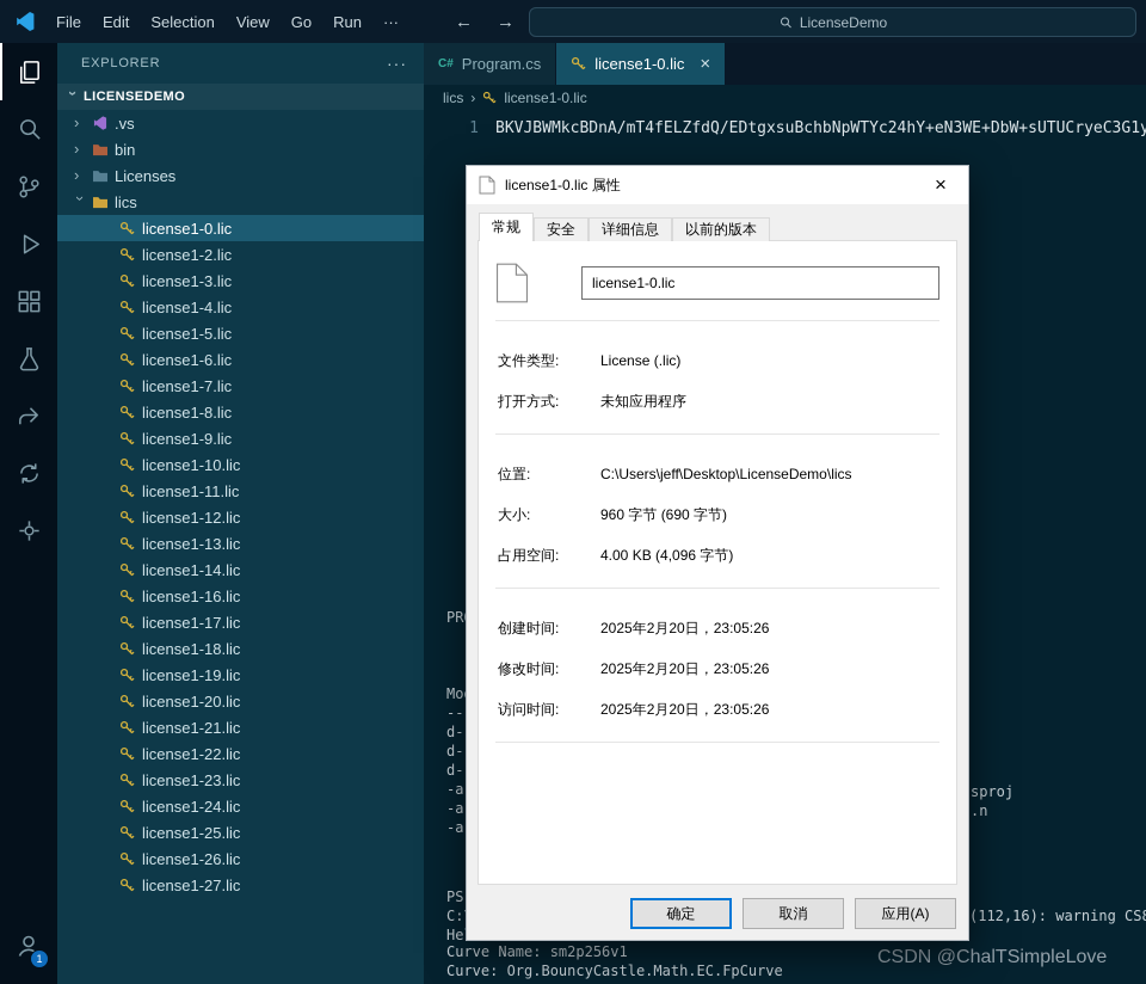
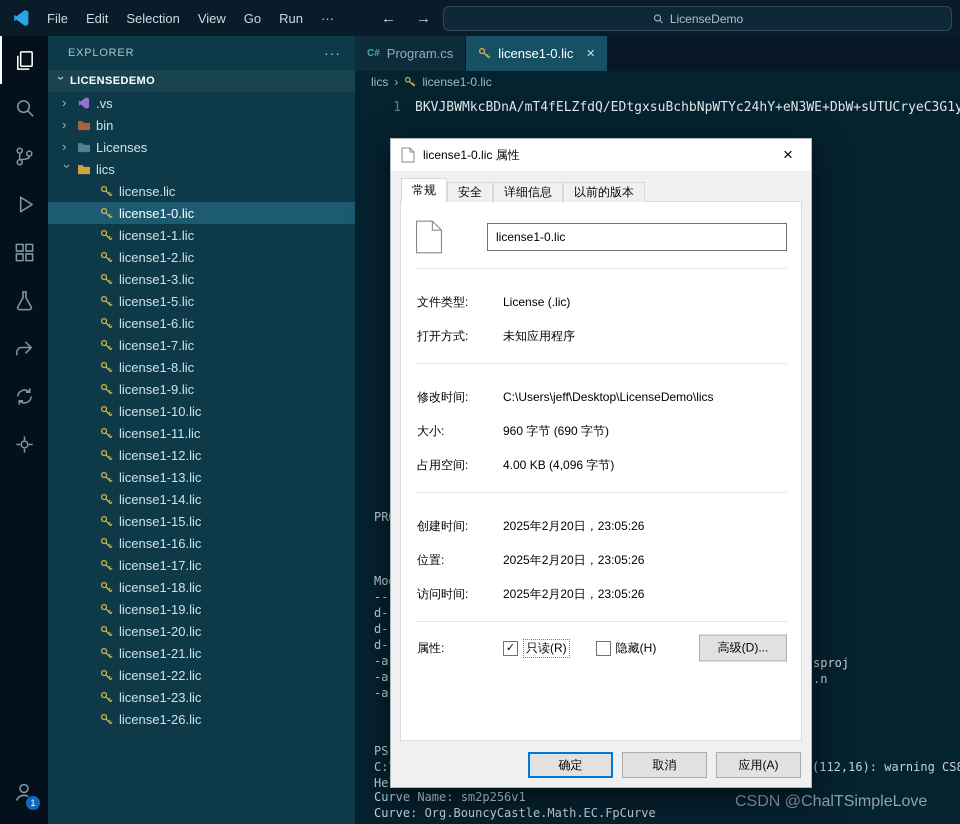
  File
  Edit
  Selection
  View
  Go
  Run
  ···
  ←
  →
  LicenseDemo
  1
  EXPLORER
  ···
  LICENSEDEMO
  ›
  .vs
  ›
  bin
  ›
  Licenses
  lics
+ license.lic
  license1-0.lic
+ license1-1.lic
  license1-2.lic
  license1-3.lic
- license1-4.lic
  license1-5.lic
  license1-6.lic
  license1-7.lic
  license1-8.lic
  license1-9.lic
  license1-10.lic
  license1-11.lic
  license1-12.lic
  license1-13.lic
  license1-14.lic
+ license1-15.lic
  license1-16.lic
  license1-17.lic
  license1-18.lic
  license1-19.lic
  license1-20.lic
  license1-21.lic
  license1-22.lic
  license1-23.lic
- license1-24.lic
- license1-25.lic
  license1-26.lic
- license1-27.lic
  C#
  Program.cs
  license1-0.lic
  ×
  lics
  ›
  license1-0.lic
  1
  BKVJBWMkcBDnA/mT4fELZfdQ/EDtgxsuBchbNpWTYc24hY+eN3WE+DbW+sUTUCryeC3G1y
  PS
  sproj
  .n
  (112,16): warning CS
  Curve Name: sm2p256v1
  Curve: Org.BouncyCastle.Math.EC.FpCurve
  CSDN @ChalTSimpleLove
  license1-0.lic 属性
  ×
  常规
  安全
  详细信息
  以前的版本
  license1-0.lic
  文件类型:
  License (.lic)
  打开方式:
  未知应用程序
- 位置:
+ 修改时间:
  C:\Users\jeff\Desktop\LicenseDemo\lics
  大小:
  960 字节 (690 字节)
  占用空间:
  4.00 KB (4,096 字节)
  创建时间:
  2025年2月20日，23:05:26
- 修改时间:
+ 位置:
  2025年2月20日，23:05:26
  访问时间:
  2025年2月20日，23:05:26
+ 属性:
+ ✓
+ 只读(R)
+ 隐藏(H)
+ 高级(D)...
  确定
  取消
  应用(A)
